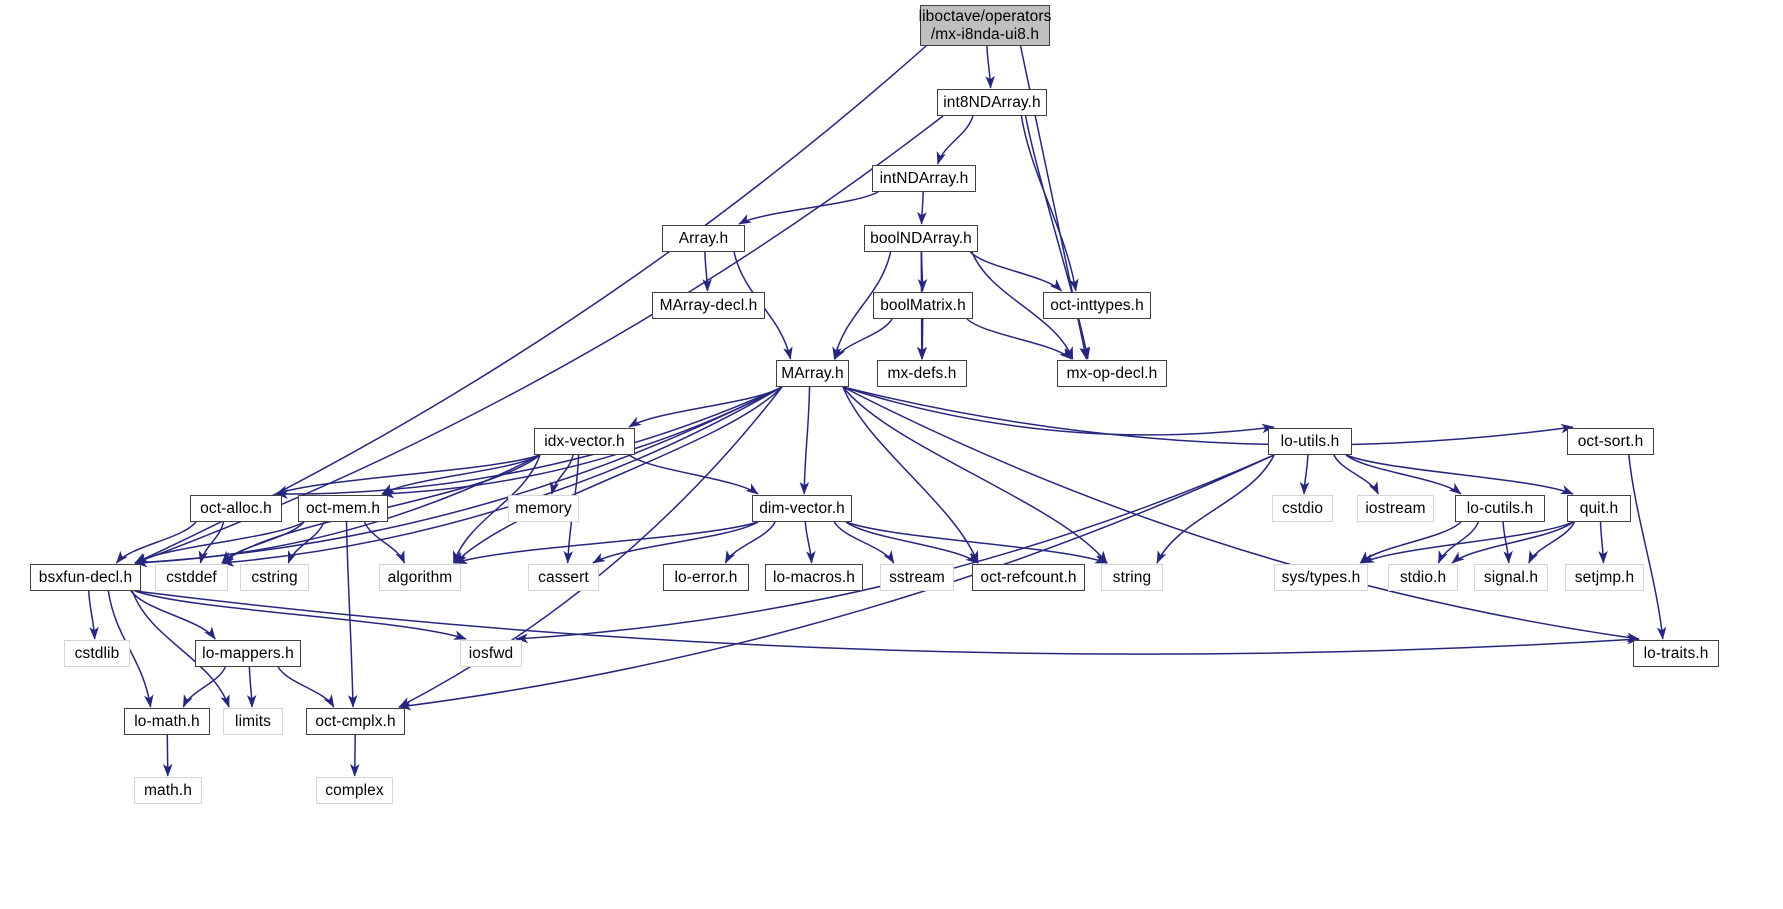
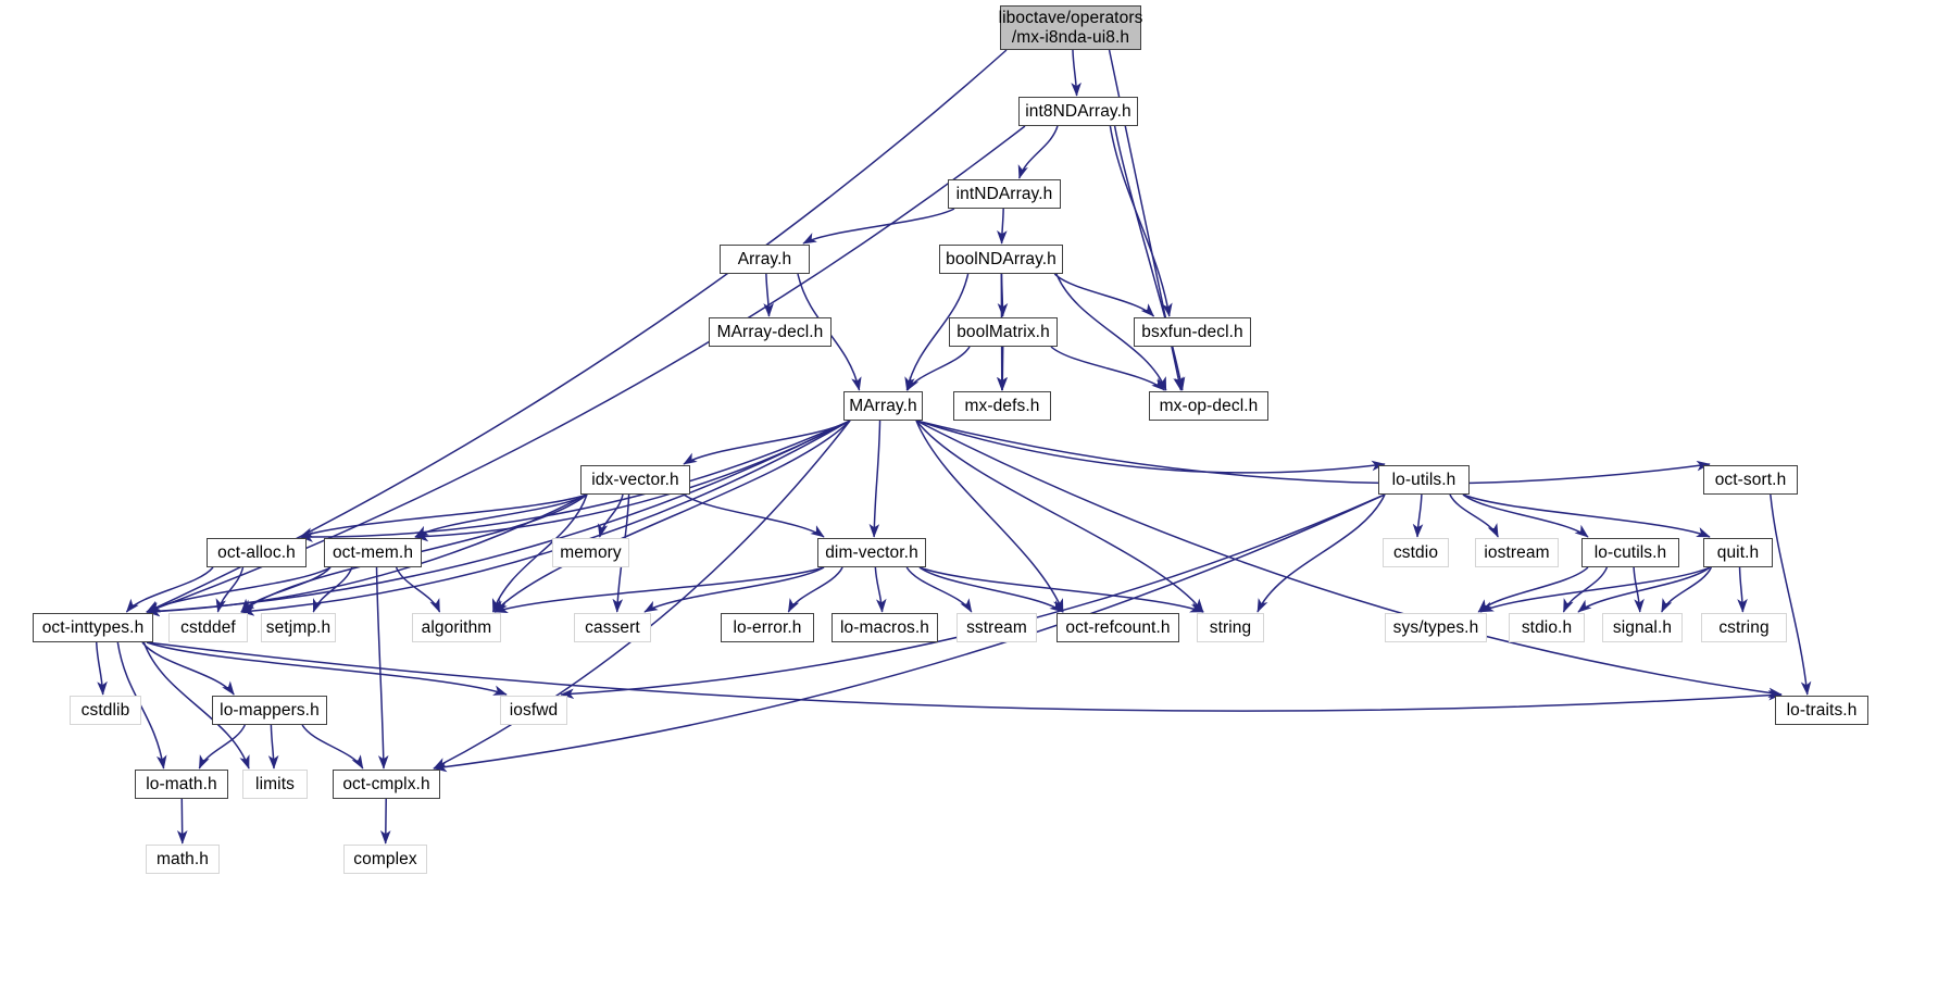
  liboctave/operators
  /mx-i8nda-ui8.h
  int8NDArray.h
  intNDArray.h
  Array.h
  boolNDArray.h
  MArray-decl.h
  boolMatrix.h
- oct-inttypes.h
+ bsxfun-decl.h
  MArray.h
  mx-defs.h
  mx-op-decl.h
  idx-vector.h
  lo-utils.h
  oct-sort.h
  oct-alloc.h
  oct-mem.h
  memory
  dim-vector.h
  cstdio
  iostream
  lo-cutils.h
  quit.h
- bsxfun-decl.h
+ oct-inttypes.h
  cstddef
- cstring
+ setjmp.h
  algorithm
  cassert
  lo-error.h
  lo-macros.h
  sstream
  oct-refcount.h
  string
  sys/types.h
  stdio.h
  signal.h
- setjmp.h
+ cstring
  cstdlib
  lo-mappers.h
  iosfwd
  lo-traits.h
  lo-math.h
  limits
  oct-cmplx.h
  math.h
  complex
